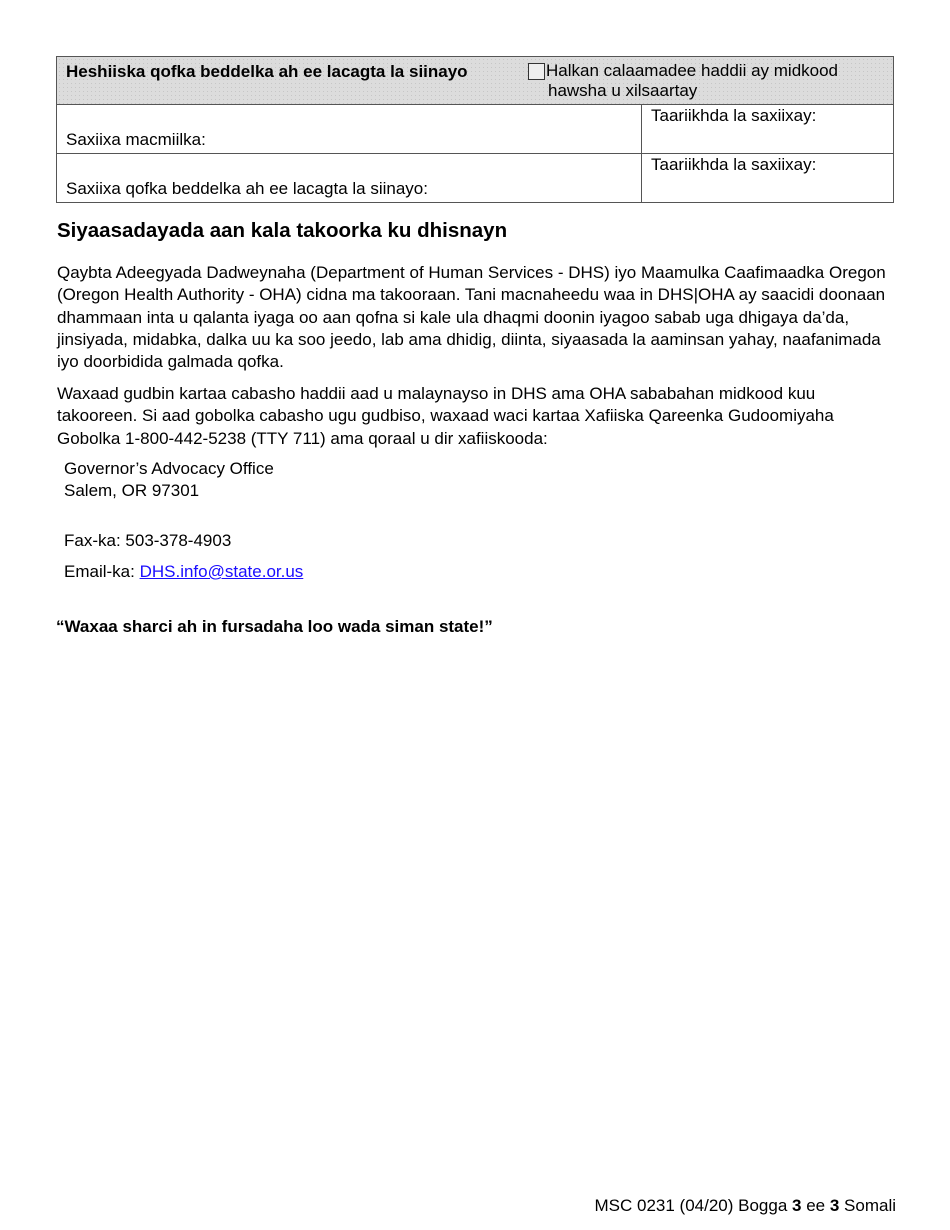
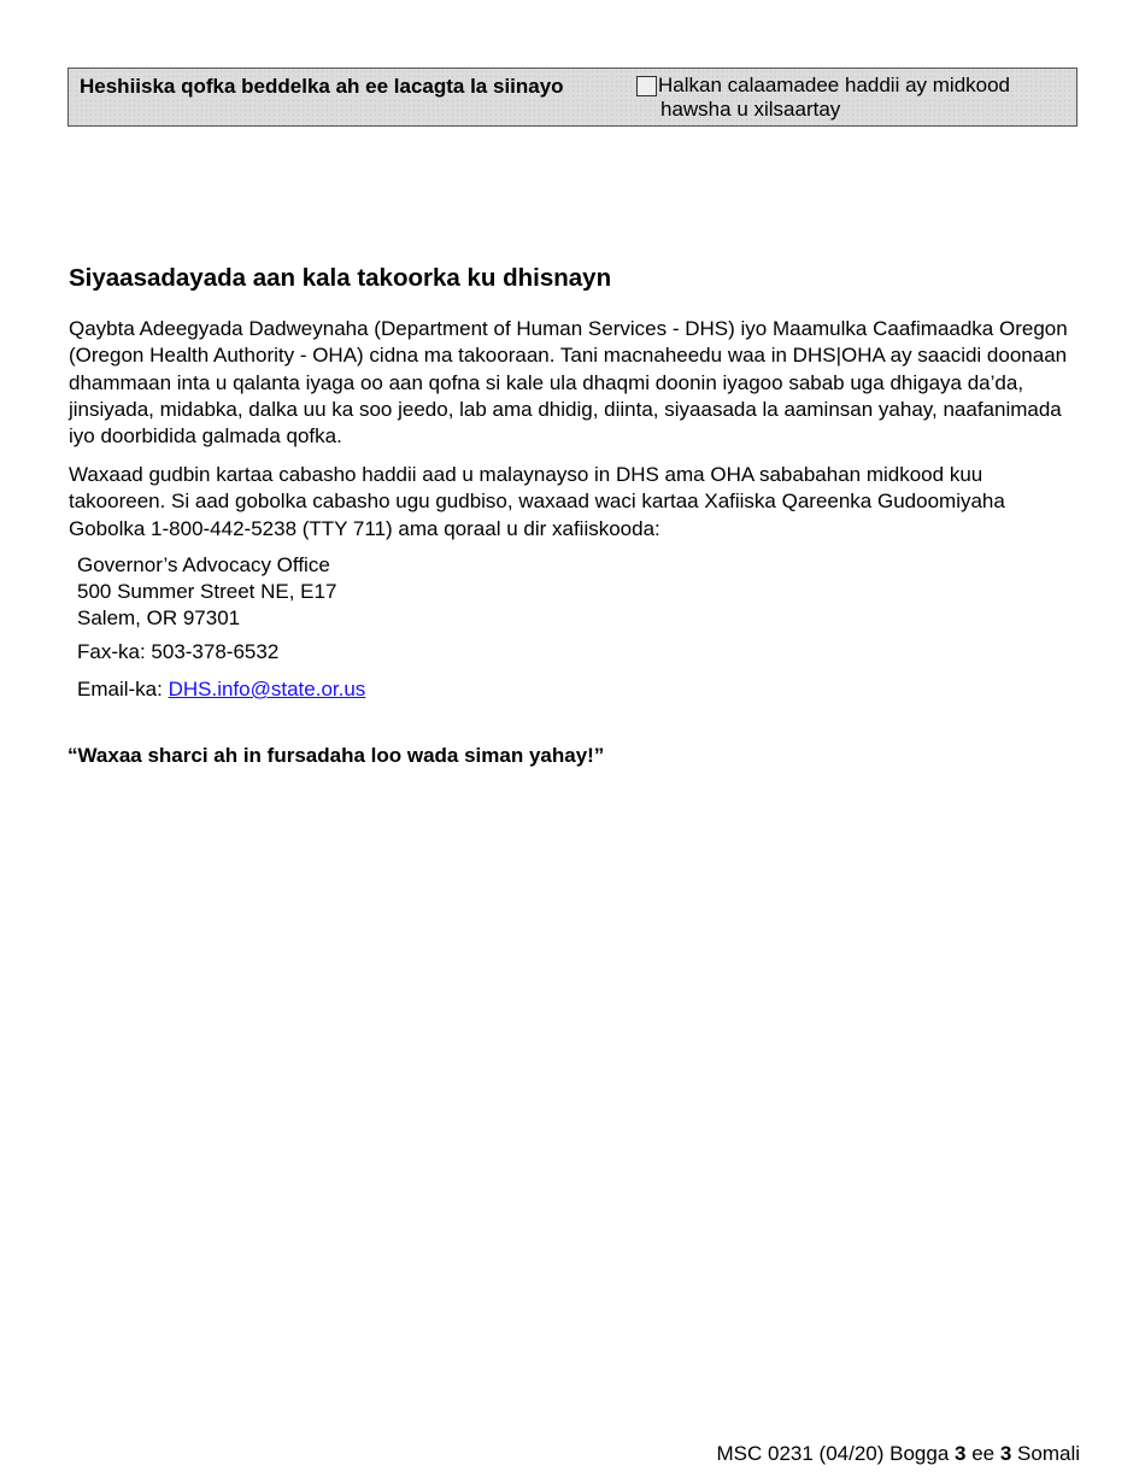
  Heshiiska qofka beddelka ah ee lacagta la siinayo Halkan calaamadee haddii ay midkood hawsha u xilsaartay
- Saxiixa macmiilka:	Taariikhda la saxiixay:
- Saxiixa qofka beddelka ah ee lacagta la siinayo:	Taariikhda la saxiixay:
  Siyaasadayada aan kala takoorka ku dhisnayn
  Qaybta Adeegyada Dadweynaha (Department of Human Services - DHS) iyo Maamulka Caafimaadka Oregon (Oregon Health Authority - OHA) cidna ma takooraan. Tani macnaheedu waa in DHS|OHA ay saacidi doonaan dhammaan inta u qalanta iyaga oo aan qofna si kale ula dhaqmi doonin iyagoo sabab uga dhigaya da’da, jinsiyada, midabka, dalka uu ka soo jeedo, lab ama dhidig, diinta, siyaasada la aaminsan yahay, naafanimada iyo doorbidida galmada qofka.
  Waxaad gudbin kartaa cabasho haddii aad u malaynayso in DHS ama OHA sababahan midkood kuu takooreen. Si aad gobolka cabasho ugu gudbiso, waxaad waci kartaa Xafiiska Qareenka Gudoomiyaha Gobolka 1-800-442-5238 (TTY 711) ama qoraal u dir xafiiskooda:
  Governor’s Advocacy Office
+ 500 Summer Street NE, E17
  Salem, OR 97301
- Fax-ka: 503-378-4903
+ Fax-ka: 503-378-6532
  Email-ka: DHS.info@state.or.us
- “Waxaa sharci ah in fursadaha loo wada siman state!”
+ “Waxaa sharci ah in fursadaha loo wada siman yahay!”
  MSC 0231 (04/20) Bogga 3 ee 3 Somali
